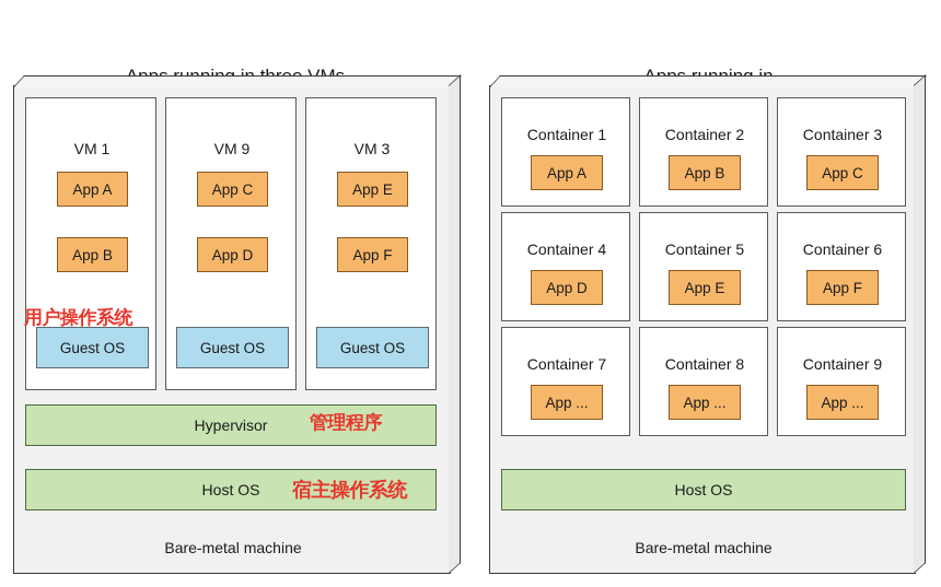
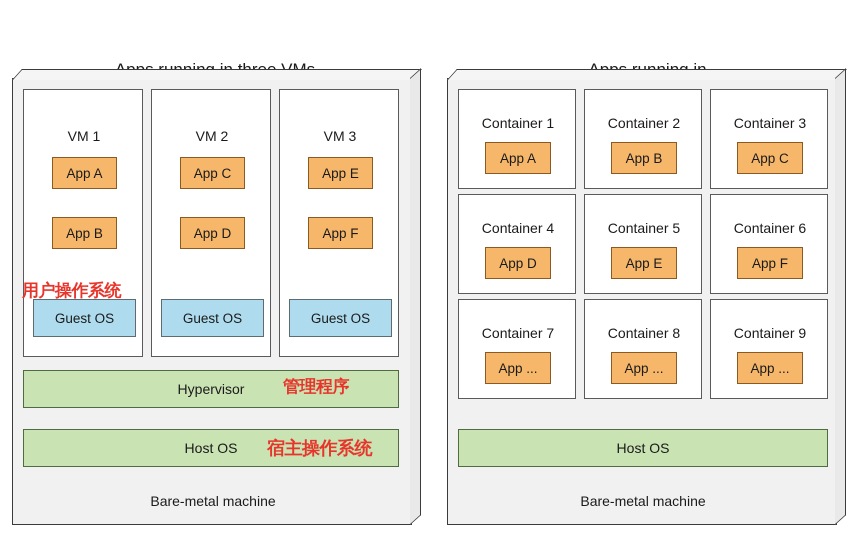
  VM 1
  App A
  App B
  Guest OS
- VM 9
+ VM 2
  App C
  App D
  Guest OS
  VM 3
  App E
  App F
  Guest OS
  Hypervisor
  Host OS
  Bare-metal machine
  Container 1
  App A
  Container 2
  App B
  Container 3
  App C
  Container 4
  App D
  Container 5
  App E
  Container 6
  App F
  Container 7
  App ...
  Container 8
  App ...
  Container 9
  App ...
  Host OS
  Bare-metal machine
  用户操作系统
  管理程序
  宿主操作系统
